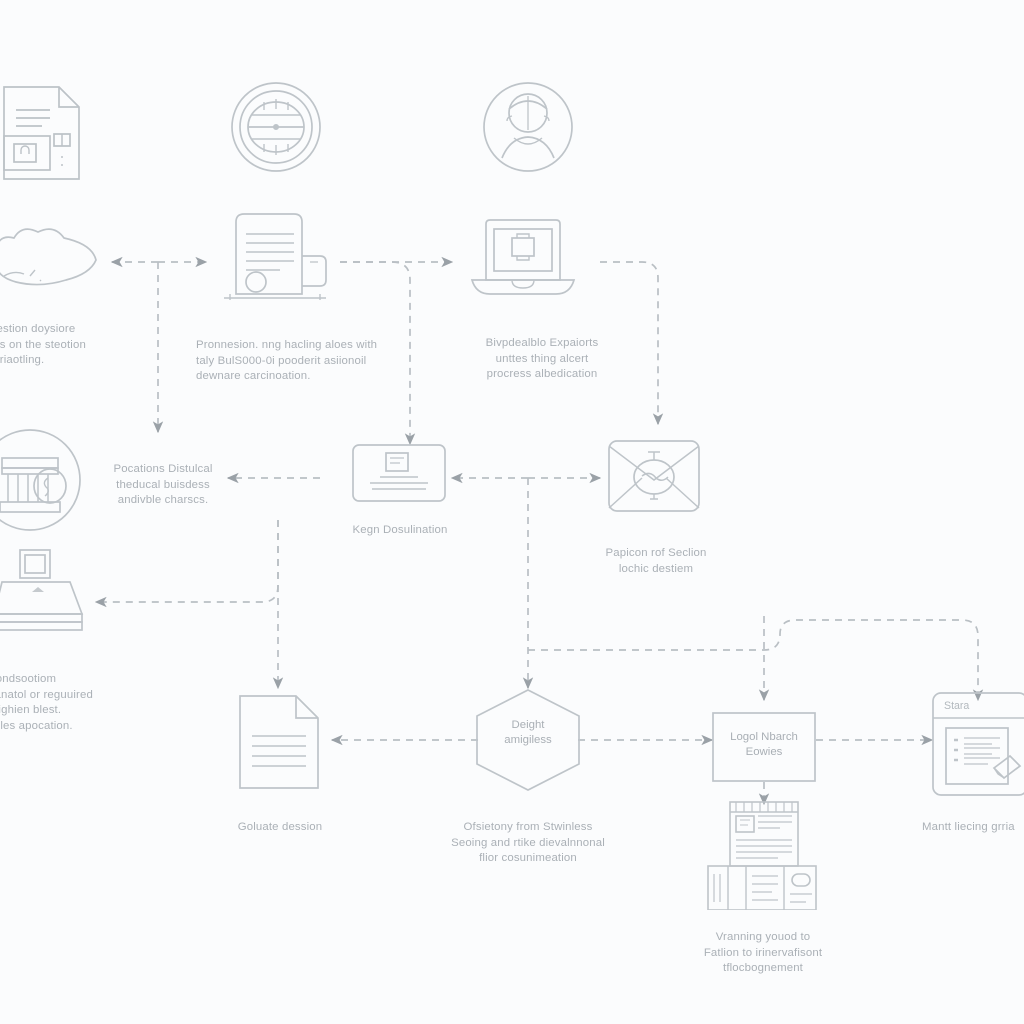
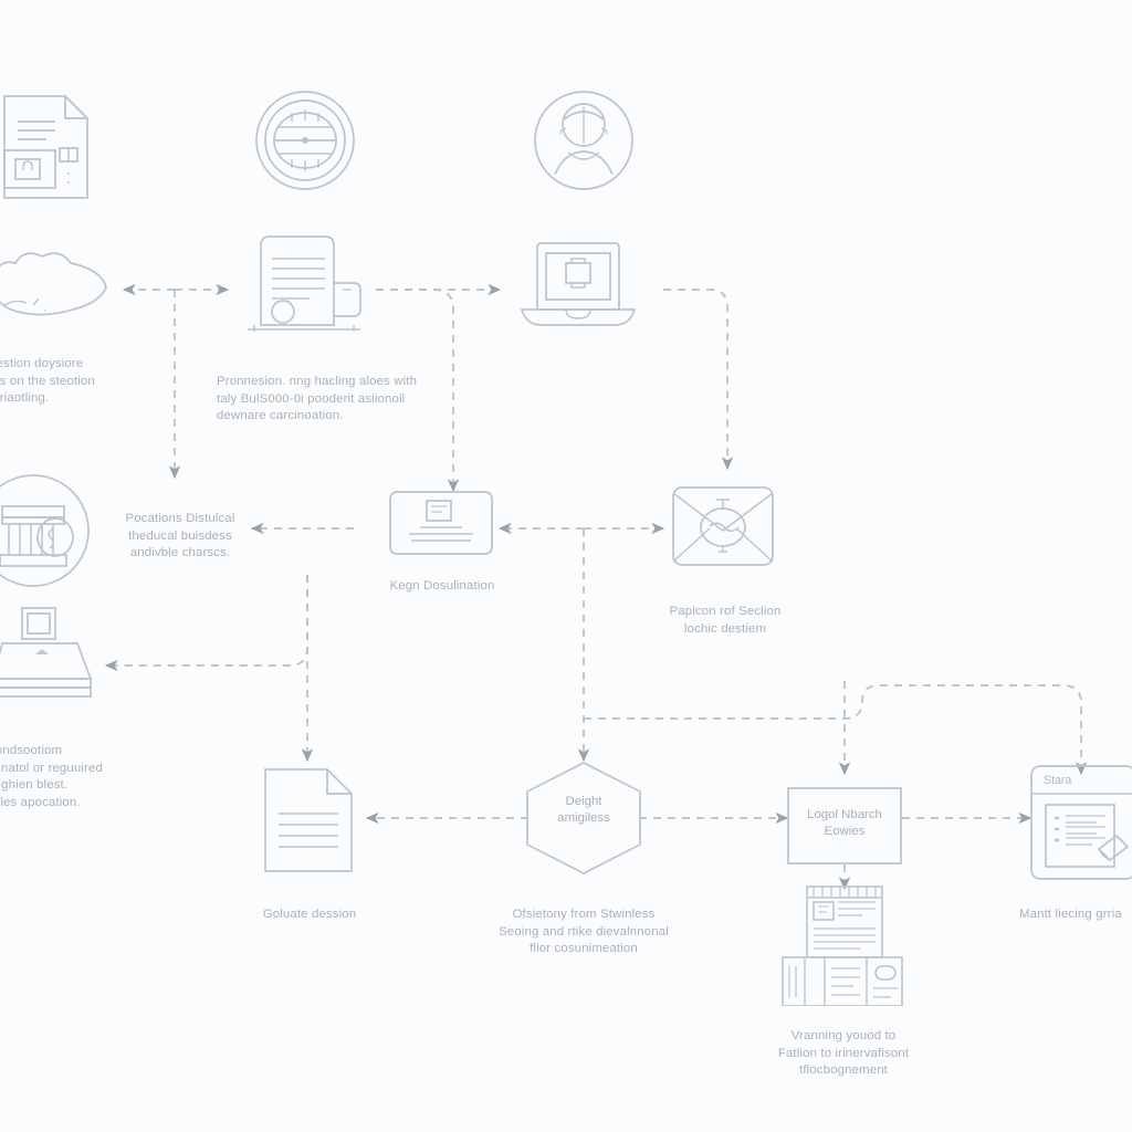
  Deight
  amigiless
  Logol Nbarch
  Eowies
  Stara
  stion doysiore
  s on the steotion
  riaotling.
  Pronnesion. nng hacling aloes with
  taly BulS000-0i pooderit asiionoil
  dewnare carcinoation.
- Bivpdealblo Expaiorts
- unttes thing alcert
- procress albedication
  Pocations Distulcal
  theducal buisdess
  andivble charscs.
  ndsootiom
  natol or reguuired
  ghien blest.
  les apocation.
  Kegn Dosulination
  Papicon rof Seclion
  lochic destiem
  Goluate dession
  Ofsietony from Stwinless
  Seoing and rtike dievalnnonal
  flior cosunimeation
  Vranning youod to
  Fatlion to irinervafisont
  tflocbognement
  Mantt liecing grria
